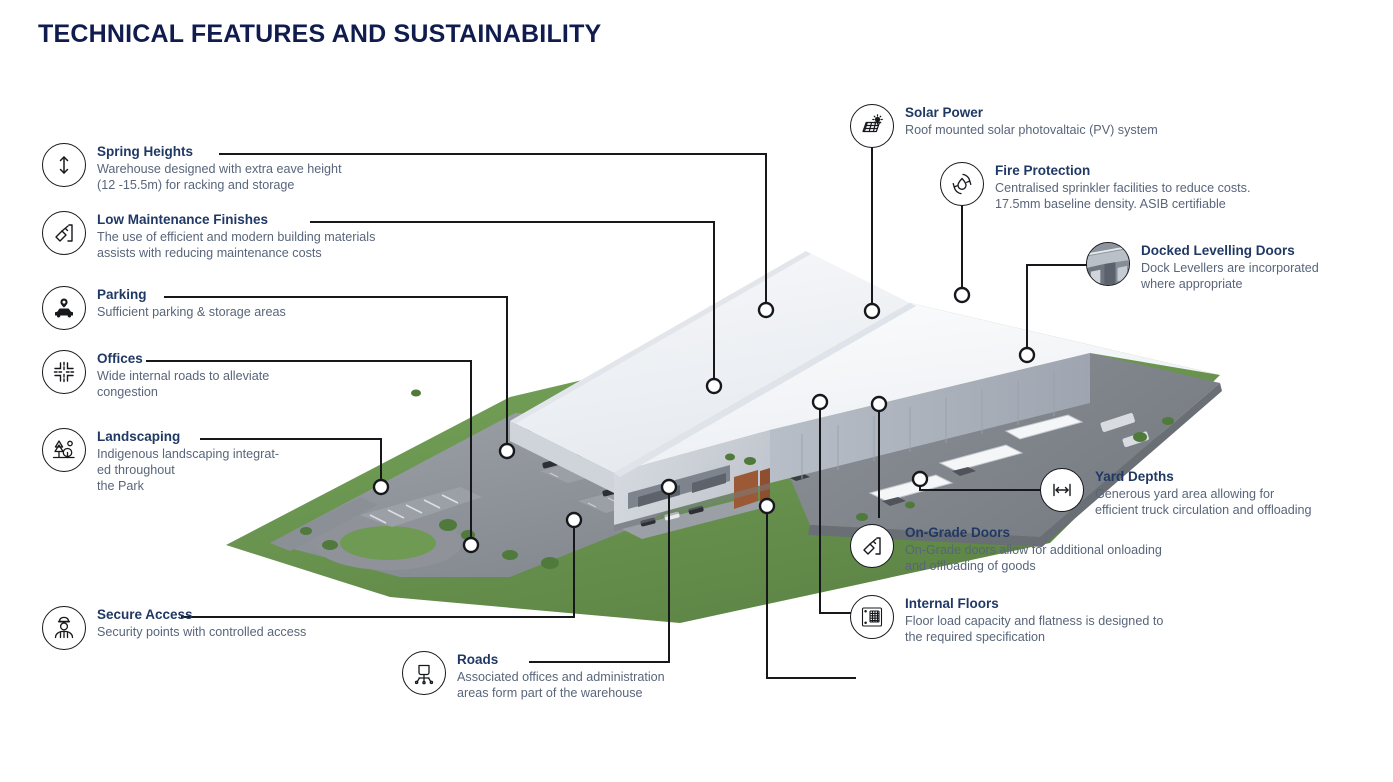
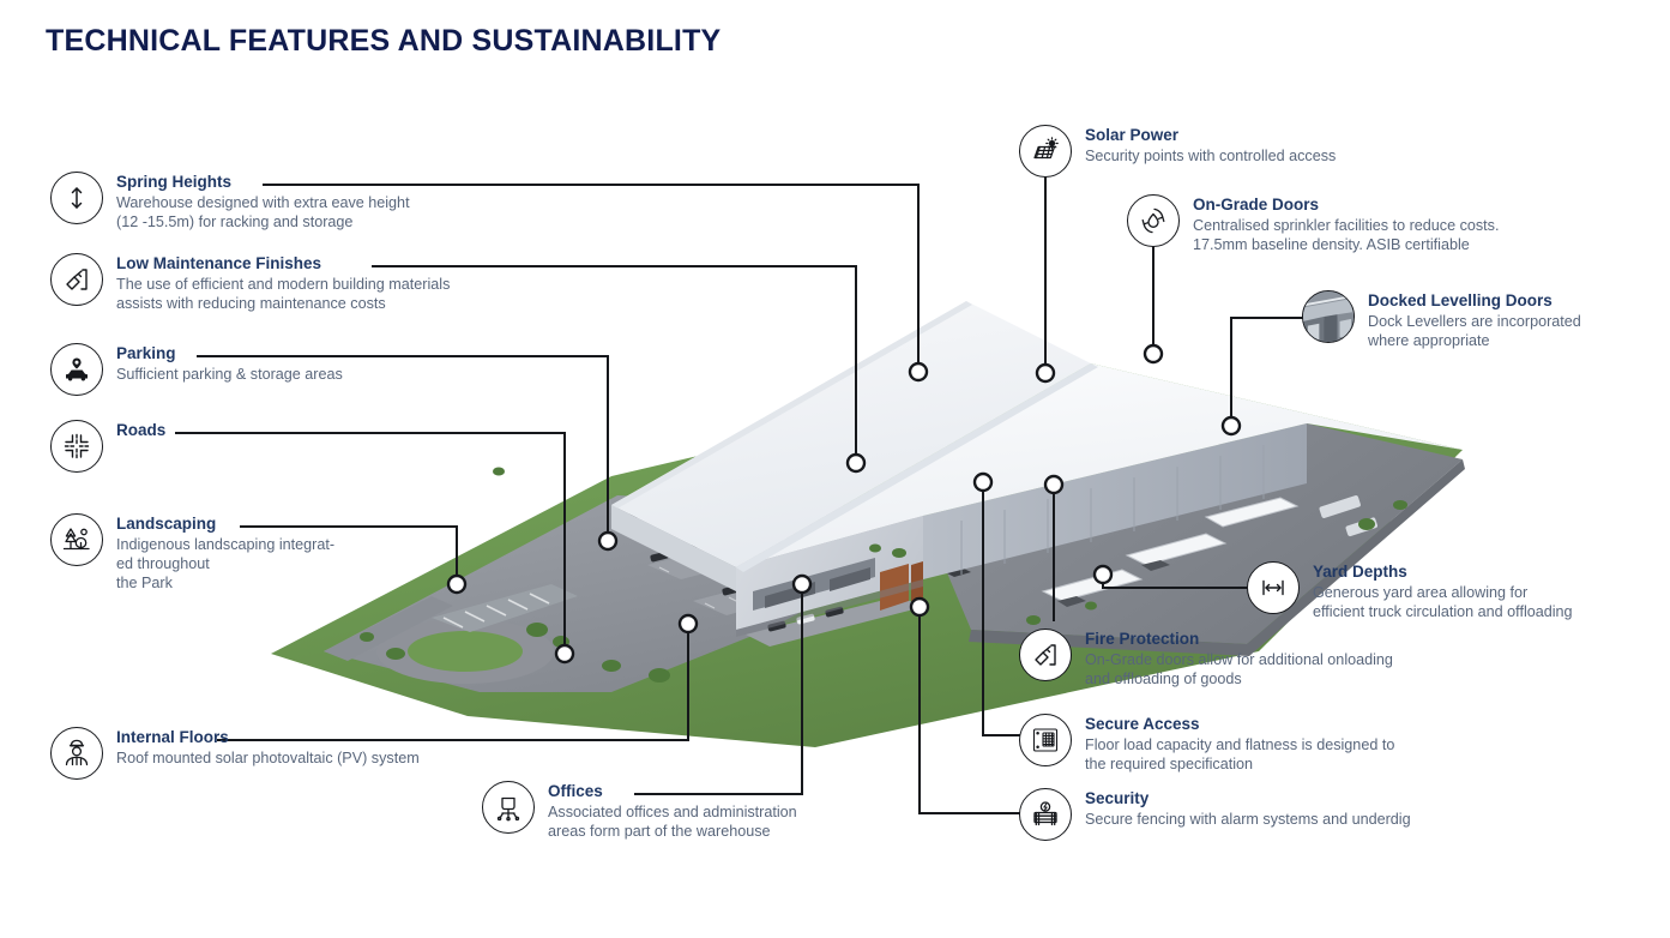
  TECHNICAL FEATURES AND SUSTAINABILITY
  Spring Heights
  Warehouse designed with extra eave height
  (12 -15.5m) for racking and storage
  Low Maintenance Finishes
  The use of efficient and modern building materials
  assists with reducing maintenance costs
  Parking
  Sufficient parking & storage areas
- Offices
+ Roads
- Wide internal roads to alleviate
- congestion
  Landscaping
  Indigenous landscaping integrat-
  ed throughout
  the Park
- Secure Access
+ Internal Floors
- Security points with controlled access
+ Roof mounted solar photovaltaic (PV) system
- Roads
+ Offices
  Associated offices and administration
  areas form part of the warehouse
  Solar Power
- Roof mounted solar photovaltaic (PV) system
+ Security points with controlled access
- Fire Protection
+ On-Grade Doors
  Centralised sprinkler facilities to reduce costs.
  17.5mm baseline density. ASIB certifiable
  Docked Levelling Doors
  Dock Levellers are incorporated
  where appropriate
  Yard Depths
  Generous yard area allowing for
  efficient truck circulation and offloading
- On-Grade Doors
+ Fire Protection
  On-Grade doors allow for additional onloading
  and offloading of goods
- Internal Floors
+ Secure Access
  Floor load capacity and flatness is designed to
  the required specification
+ Security
+ Secure fencing with alarm systems and underdig
